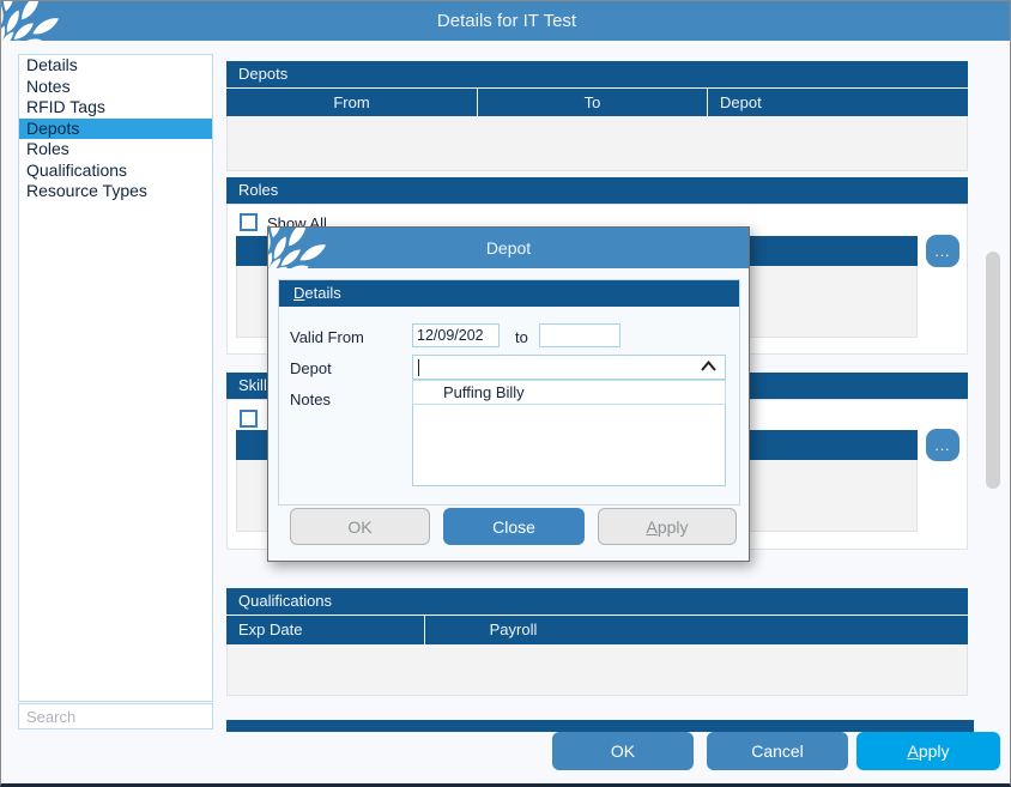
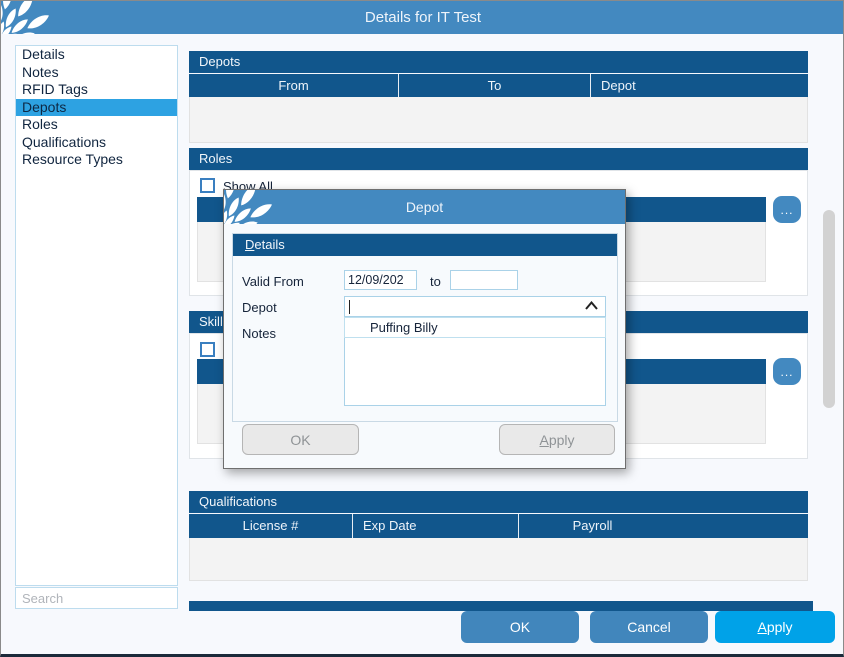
  Details for IT Test
  Details
  Notes
  RFID Tags
  Depots
  Roles
  Qualifications
  Resource Types
  Search
  Depots
  From
  To
  Depot
  Roles
  Show All
  ...
  Skill
  ...
  Qualifications
+ License #
  Exp Date
  Payroll
  OK
  Cancel
  Apply
  Depot
  Details
  Valid From
  12/09/202
  to
  Depot
  Puffing Billy
  Notes
  OK
- Close
  Apply
